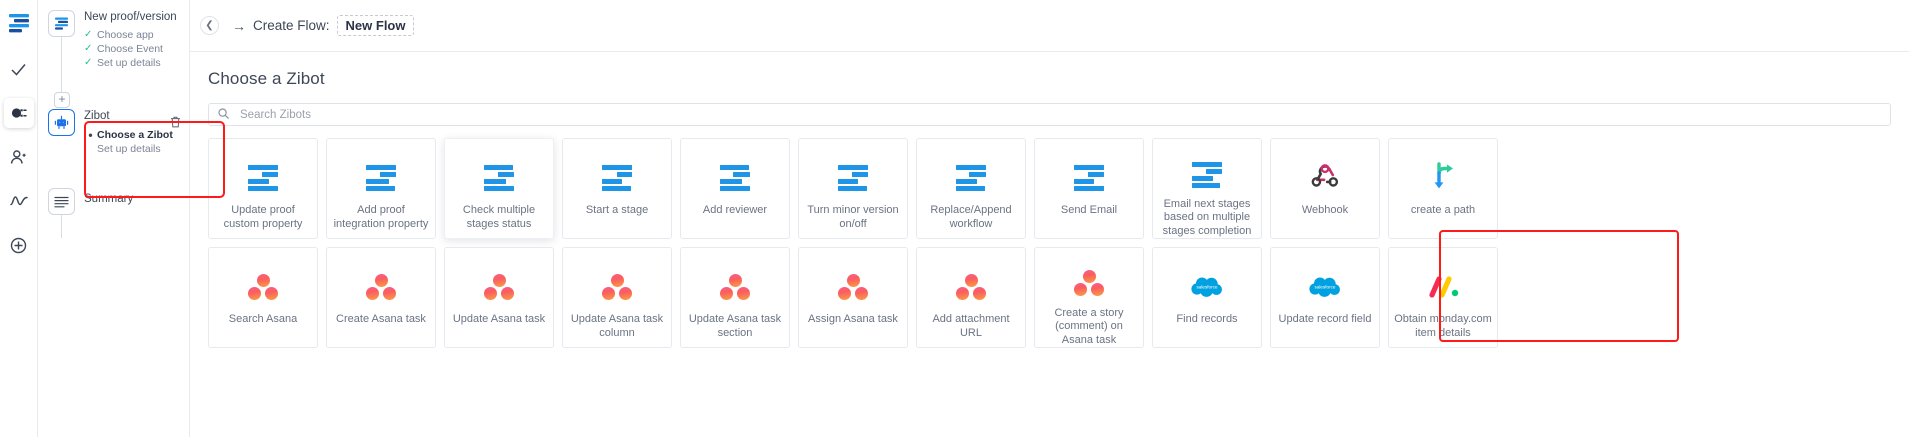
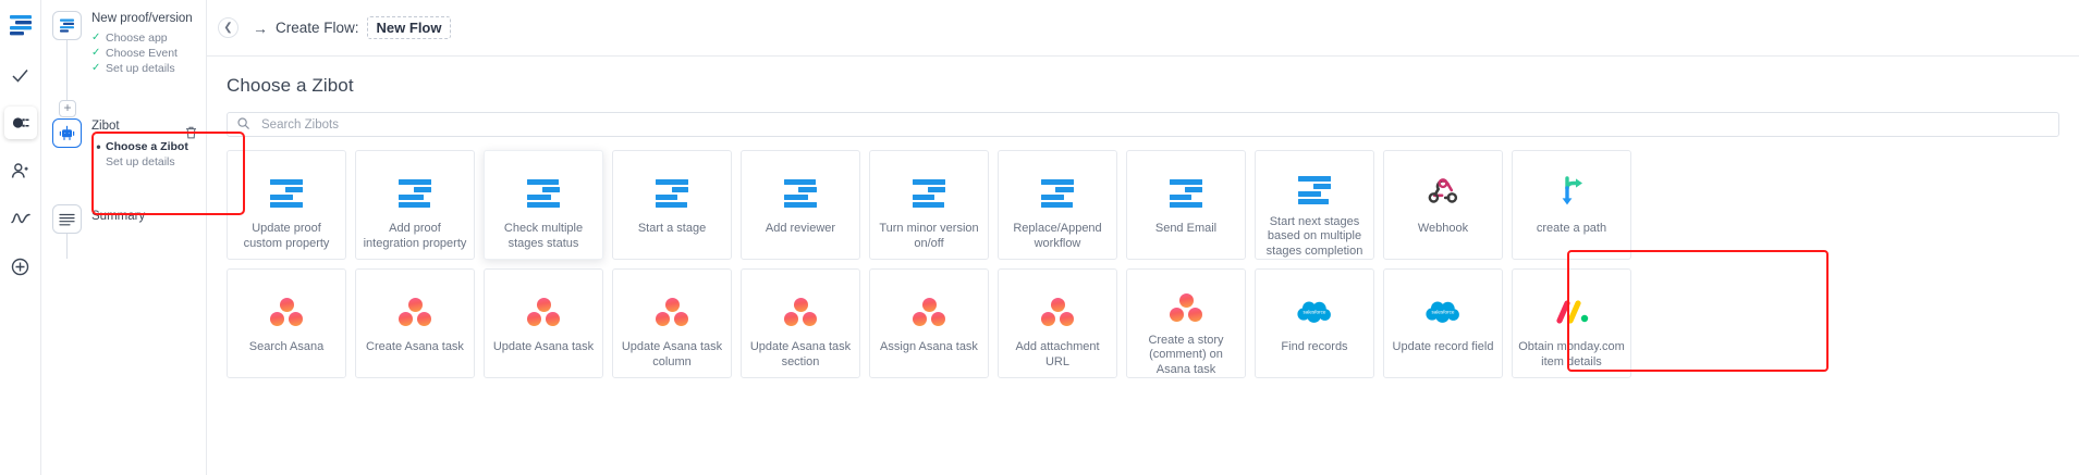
  New proof/version
  ✓
  Choose app
  ✓
  Choose Event
  ✓
  Set up details
  +
  Zibot
  •
  Choose a Zibot
  Set up details
  Summary
  ❮
  →
  Create Flow:
  New Flow
  Choose a Zibot
  Search Zibots
  Update proof custom property
  Add proof integration property
  Check multiple stages status
  Start a stage
  Add reviewer
  Turn minor version on/off
  Replace/Append workflow
  Send Email
- Email next stages based on multiple stages completion
+ Start next stages based on multiple stages completion
  Webhook
  create a path
  Search Asana
  Create Asana task
  Update Asana task
  Update Asana task column
  Update Asana task section
  Assign Asana task
  Add attachment URL
  Create a story (comment) on Asana task
  Find records
  Update record field
  Obtain monday.com item details
